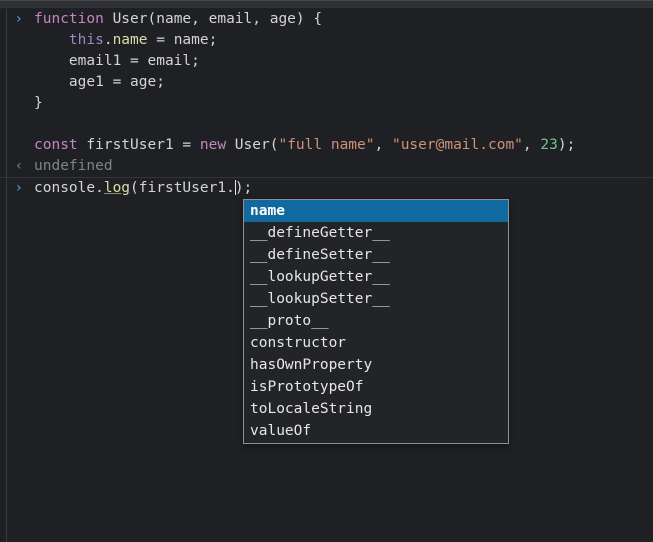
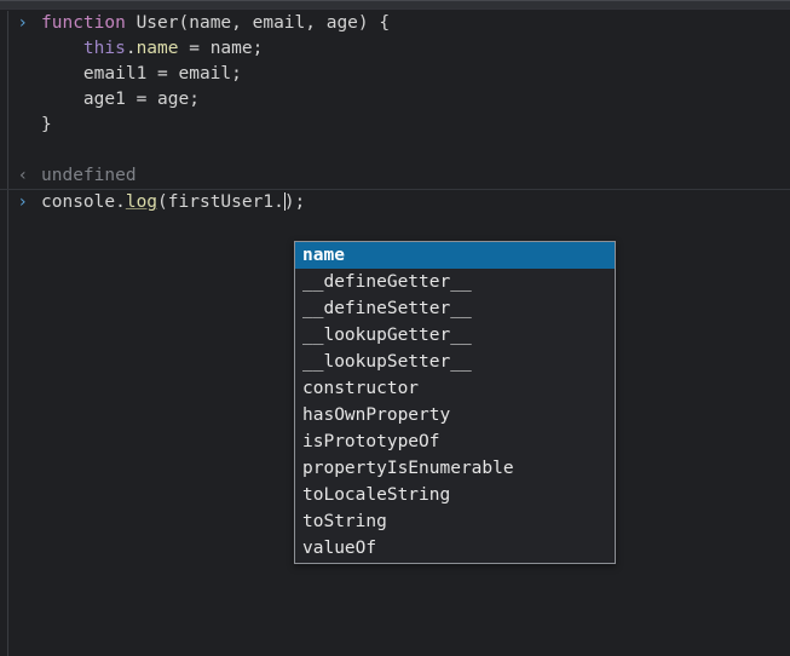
  ›
  function User(name, email, age) {
  this.name = name;
  email1 = email;
  age1 = age;
  }
- const firstUser1 = new User("full name", "user@mail.com", 23);
  ‹
  undefined
  ›
  console.log(firstUser1.);
  name
  __defineGetter__
  __defineSetter__
  __lookupGetter__
  __lookupSetter__
- __proto__
  constructor
  hasOwnProperty
  isPrototypeOf
+ propertyIsEnumerable
  toLocaleString
+ toString
  valueOf
